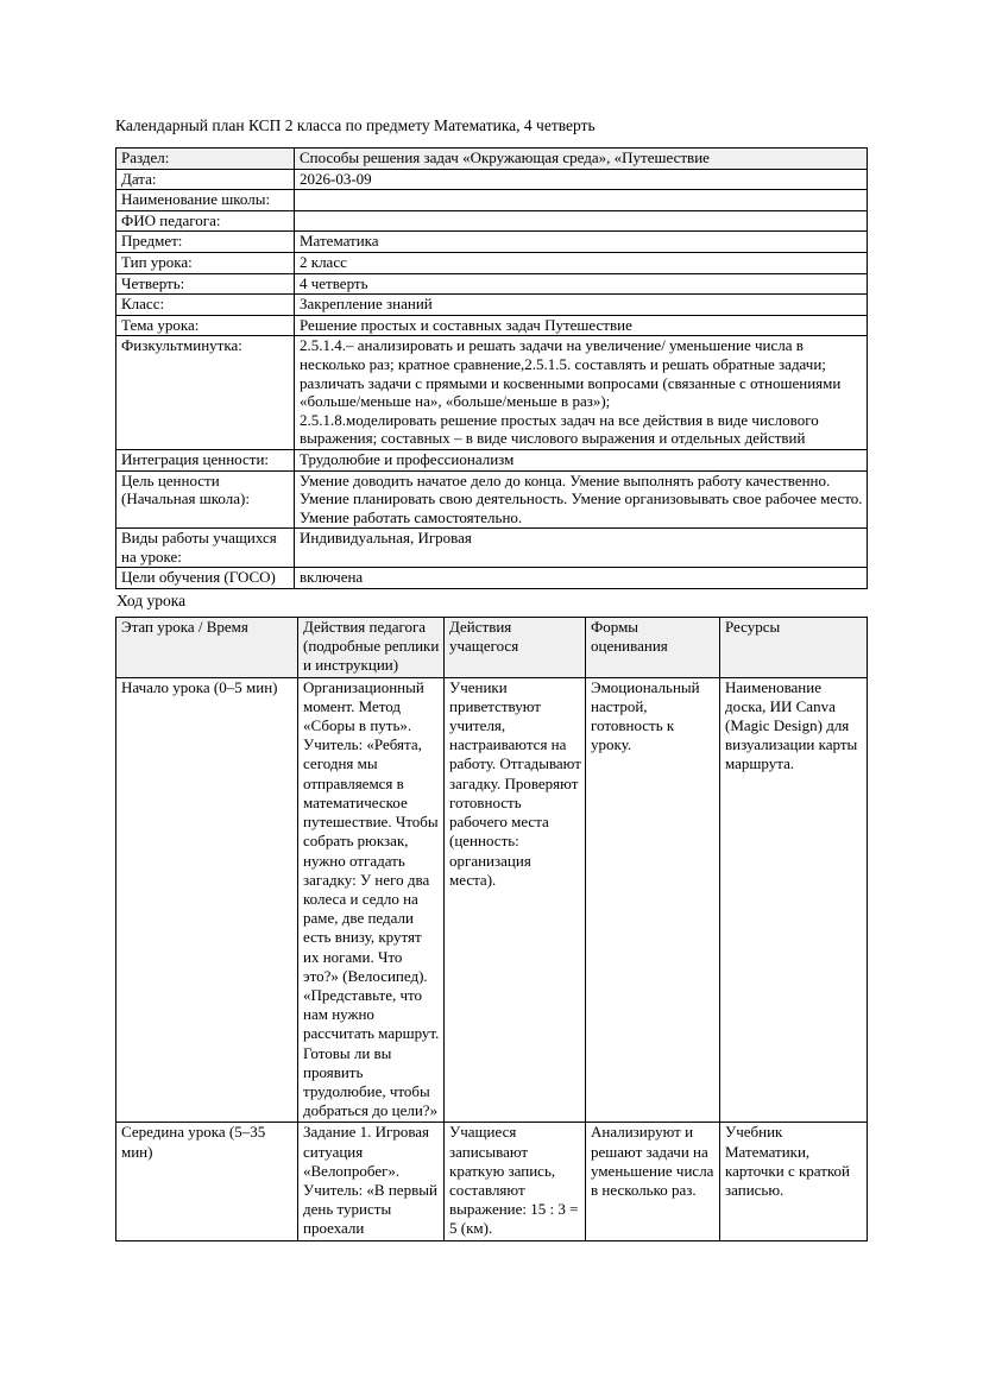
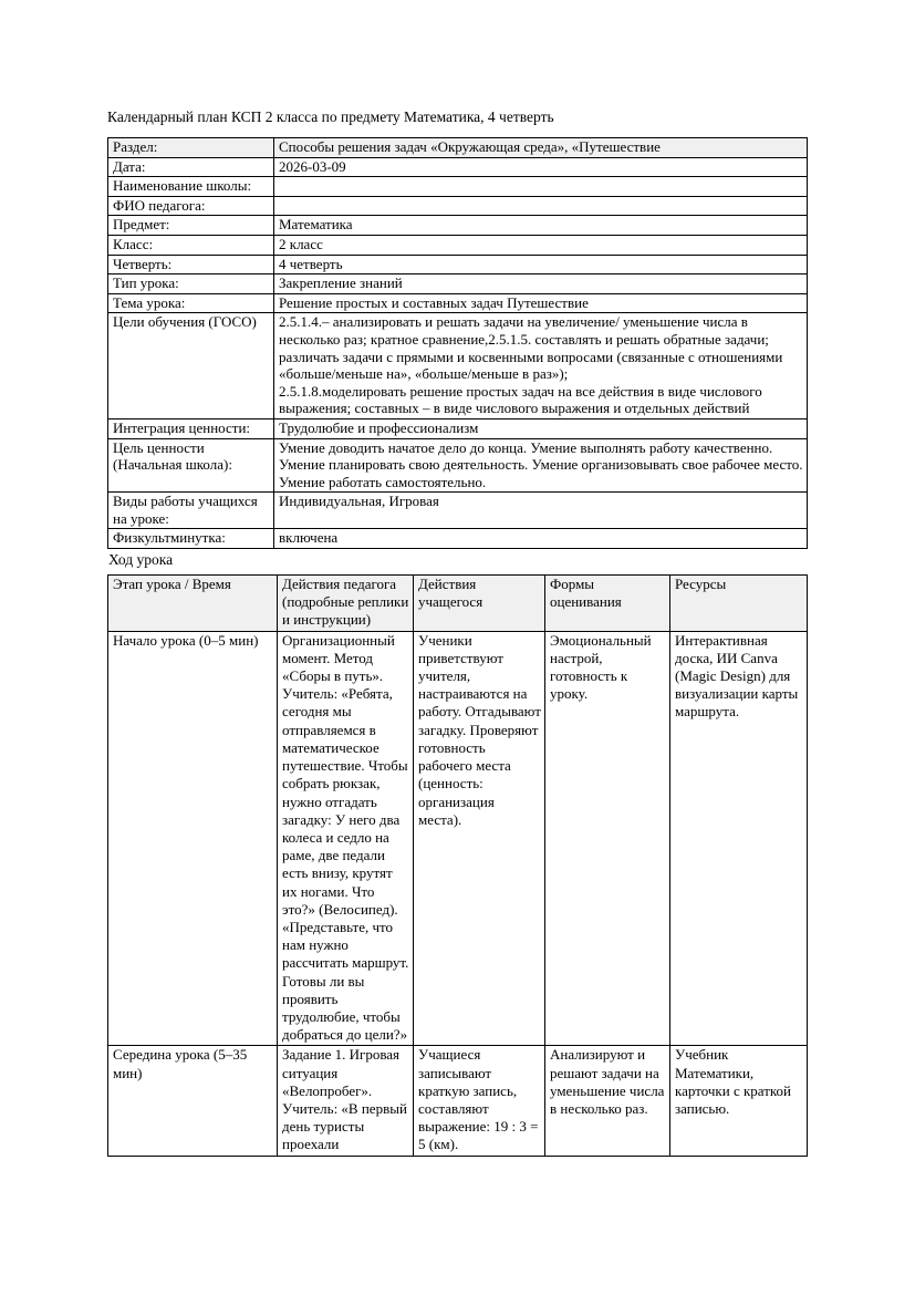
  Календарный план КСП 2 класса по предмету Математика, 4 четверть
  Раздел:	Способы решения задач «Окружающая среда», «Путешествие
  Дата:	2026-03-09
  Наименование школы:
  ФИО педагога:
  Предмет:	Математика
- Тип урока:	2 класс
+ Класс:	2 класс
  Четверть:	4 четверть
- Класс:	Закрепление знаний
+ Тип урока:	Закрепление знаний
  Тема урока:	Решение простых и составных задач Путешествие
- Физкультминутка:	2.5.1.4.– анализировать и решать задачи на увеличение/ уменьшение числа в несколько раз; кратное сравнение,2.5.1.5. составлять и решать обратные задачи; различать задачи с прямыми и косвенными вопросами (связанные с отношениями «больше/меньше на», «больше/меньше в раз»); 2.5.1.8.моделировать решение простых задач на все действия в виде числового выражения; составных – в виде числового выражения и отдельных действий
+ Цели обучения (ГОСО)	2.5.1.4.– анализировать и решать задачи на увеличение/ уменьшение числа в несколько раз; кратное сравнение,2.5.1.5. составлять и решать обратные задачи; различать задачи с прямыми и косвенными вопросами (связанные с отношениями «больше/меньше на», «больше/меньше в раз»); 2.5.1.8.моделировать решение простых задач на все действия в виде числового выражения; составных – в виде числового выражения и отдельных действий
  Интеграция ценности:	Трудолюбие и профессионализм
  Цель ценности (Начальная школа):	Умение доводить начатое дело до конца. Умение выполнять работу качественно. Умение планировать свою деятельность. Умение организовывать свое рабочее место. Умение работать самостоятельно.
  Виды работы учащихся на уроке:	Индивидуальная, Игровая
- Цели обучения (ГОСО)	включена
+ Физкультминутка:	включена
  Ход урока
  Этап урока / Время	Действия педагога (подробные реплики и инструкции)	Действия учащегося	Формы оценивания	Ресурсы
- Начало урока (0–5 мин)	Организационный момент. Метод «Сборы в путь». Учитель: «Ребята, сегодня мы отправляемся в математическое путешествие. Чтобы собрать рюкзак, нужно отгадать загадку: У него два колеса и седло на раме, две педали есть внизу, крутят их ногами. Что это?» (Велосипед). «Представьте, что нам нужно рассчитать маршрут. Готовы ли вы проявить трудолюбие, чтобы добраться до цели?»	Ученики приветствуют учителя, настраиваются на работу. Отгадывают загадку. Проверяют готовность рабочего места (ценность: организация места).	Эмоциональный настрой, готовность к уроку.	Наименование доска, ИИ Canva (Magic Design) для визуализации карты маршрута.
+ Начало урока (0–5 мин)	Организационный момент. Метод «Сборы в путь». Учитель: «Ребята, сегодня мы отправляемся в математическое путешествие. Чтобы собрать рюкзак, нужно отгадать загадку: У него два колеса и седло на раме, две педали есть внизу, крутят их ногами. Что это?» (Велосипед). «Представьте, что нам нужно рассчитать маршрут. Готовы ли вы проявить трудолюбие, чтобы добраться до цели?»	Ученики приветствуют учителя, настраиваются на работу. Отгадывают загадку. Проверяют готовность рабочего места (ценность: организация места).	Эмоциональный настрой, готовность к уроку.	Интерактивная доска, ИИ Canva (Magic Design) для визуализации карты маршрута.
- Середина урока (5–35 мин)	Задание 1. Игровая ситуация «Велопробег». Учитель: «В первый день туристы проехали	Учащиеся записывают краткую запись, составляют выражение: 15 : 3 = 5 (км).	Анализируют и решают задачи на уменьшение числа в несколько раз.	Учебник Математики, карточки с краткой записью.
+ Середина урока (5–35 мин)	Задание 1. Игровая ситуация «Велопробег». Учитель: «В первый день туристы проехали	Учащиеся записывают краткую запись, составляют выражение: 19 : 3 = 5 (км).	Анализируют и решают задачи на уменьшение числа в несколько раз.	Учебник Математики, карточки с краткой записью.
